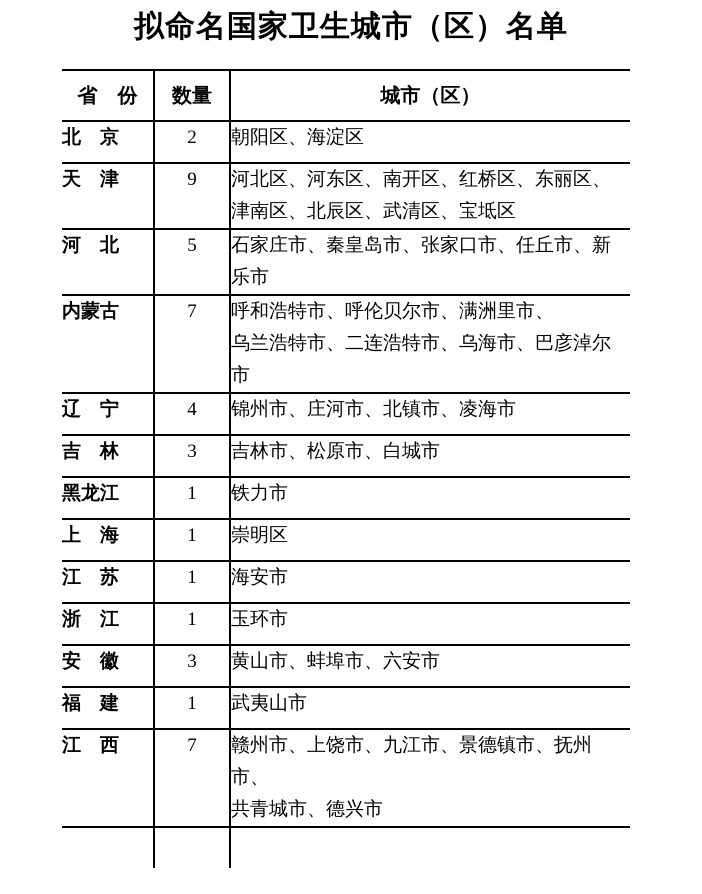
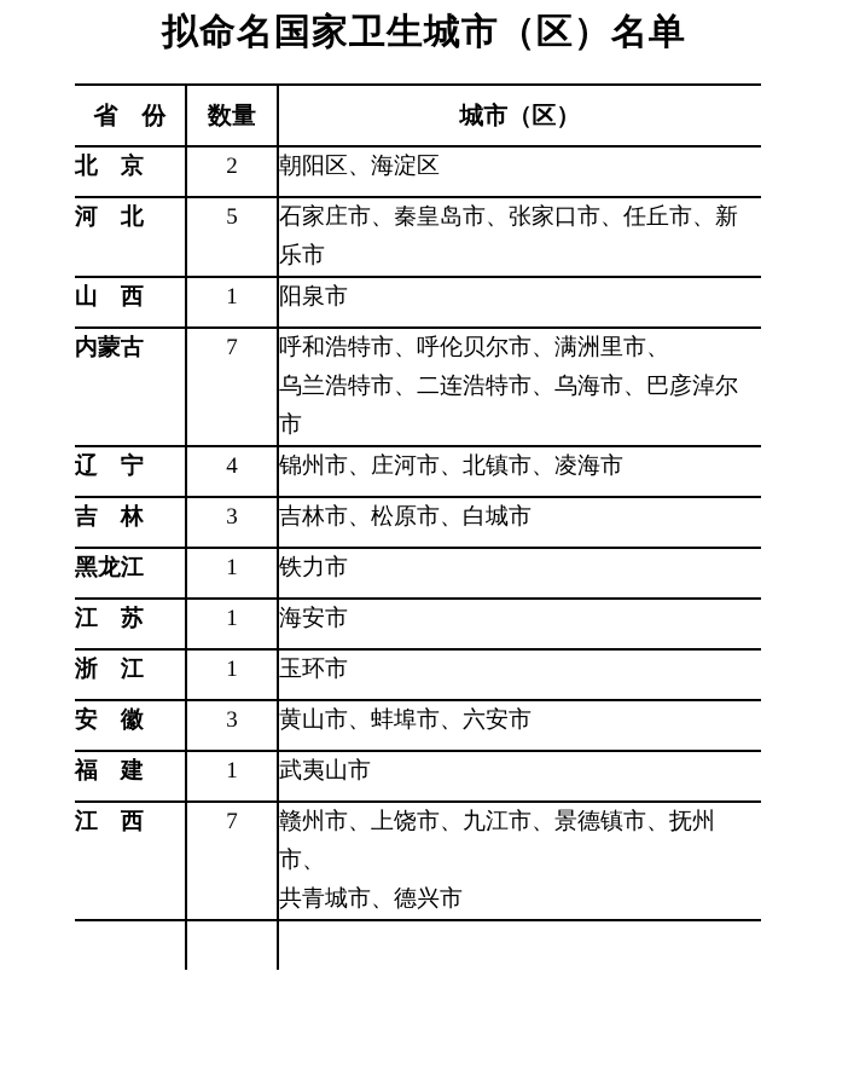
  拟命名国家卫生城市（区）名单
  省 份	数量	城市（区）
  北 京	2	朝阳区、海淀区
- 天 津	9	河北区、河东区、南开区、红桥区、东丽区、 津南区、北辰区、武清区、宝坻区
  河 北	5	石家庄市、秦皇岛市、张家口市、任丘市、新 乐市
+ 山 西	1	阳泉市
  内蒙古	7	呼和浩特市、呼伦贝尔市、满洲里市、 乌兰浩特市、二连浩特市、乌海市、巴彦淖尔 市
  辽 宁	4	锦州市、庄河市、北镇市、凌海市
  吉 林	3	吉林市、松原市、白城市
  黑龙江	1	铁力市
- 上 海	1	崇明区
  江 苏	1	海安市
  浙 江	1	玉环市
  安 徽	3	黄山市、蚌埠市、六安市
  福 建	1	武夷山市
  江 西	7	赣州市、上饶市、九江市、景德镇市、抚州 市、 共青城市、德兴市
